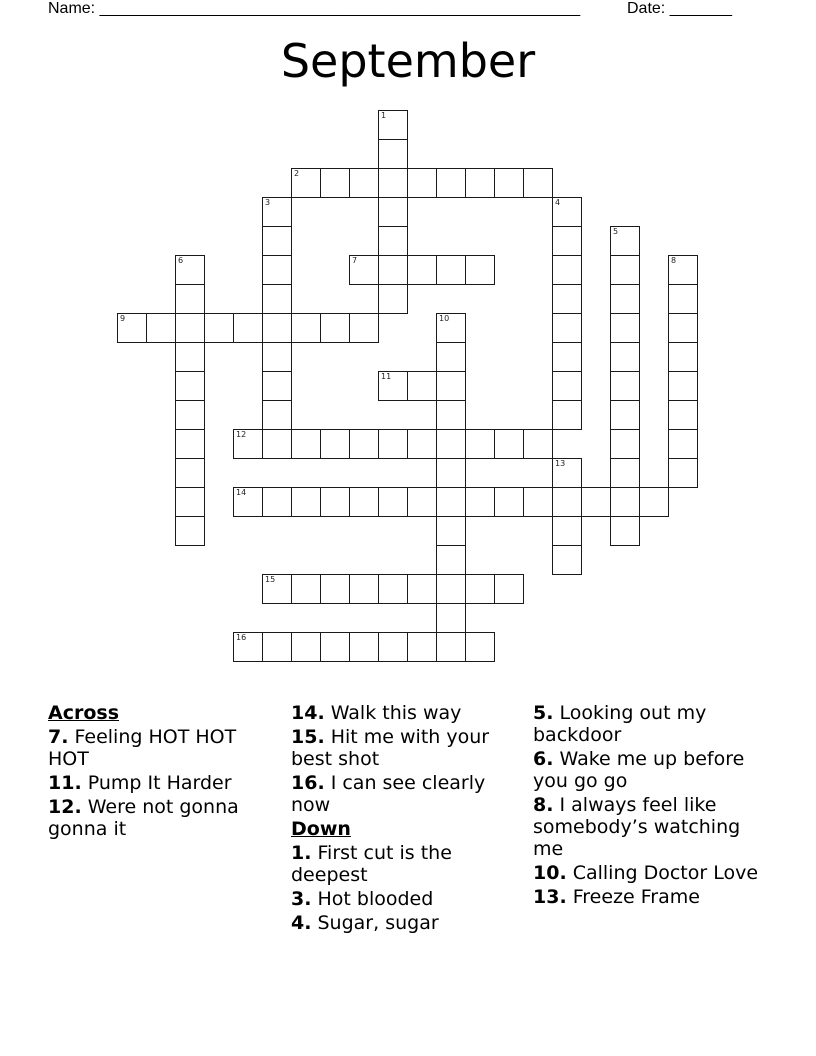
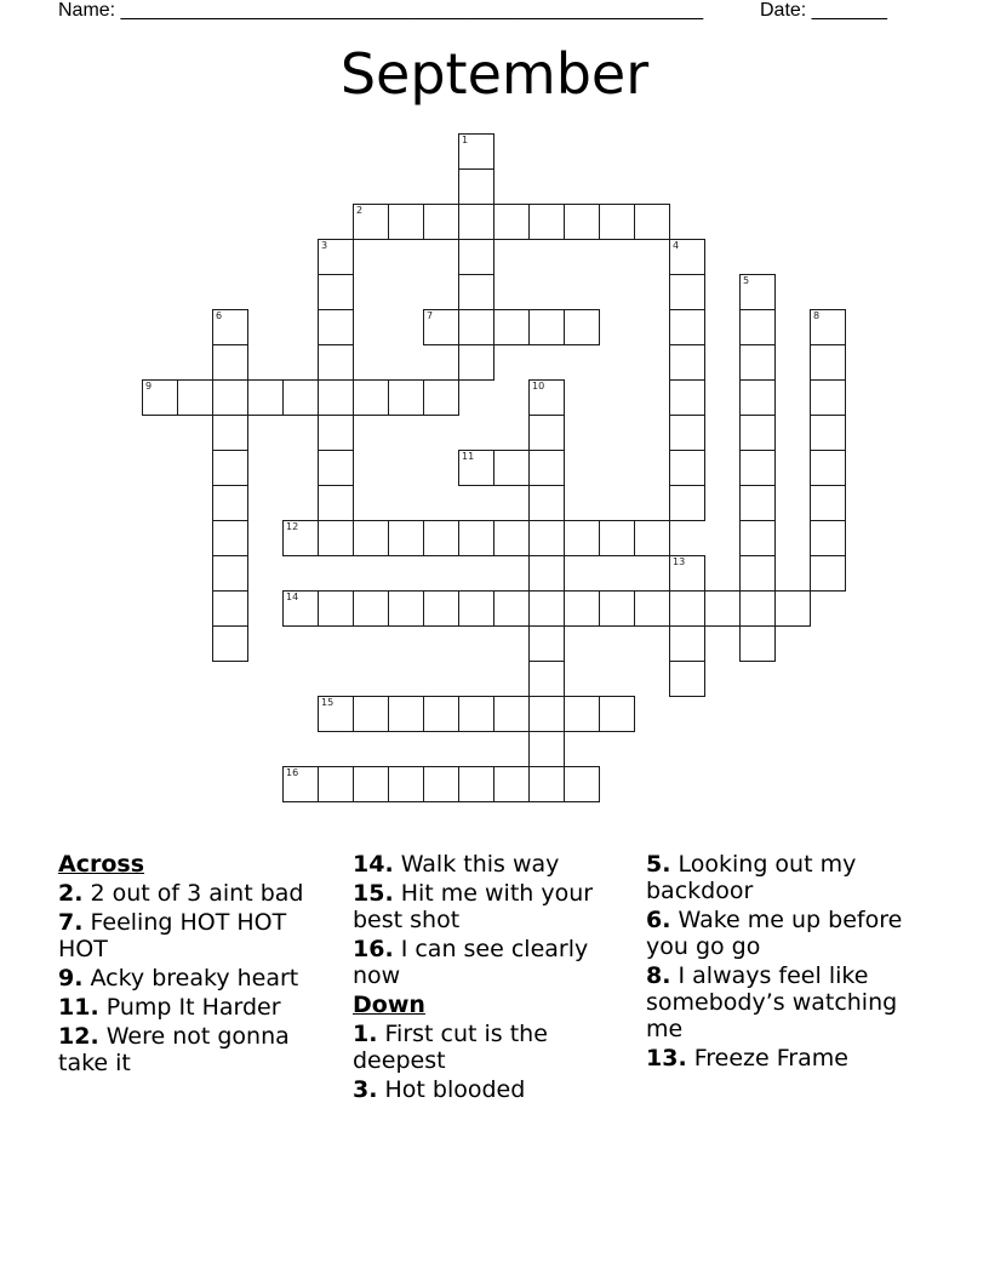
  Name: ______________________________________________________
  Date: _______
  September
  1
  2
  3
  4
  5
  6
  7
  8
  9
  10
  11
  12
  13
  14
  15
  16
  Across
+ 2. 2 out of 3 aint bad
  7. Feeling HOT HOT HOT
+ 9. Acky breaky heart
  11. Pump It Harder
- 12. Were not gonna gonna it
+ 12. Were not gonna take it
  14. Walk this way
  15. Hit me with your best shot
  16. I can see clearly now
  Down
  1. First cut is the deepest
  3. Hot blooded
- 4. Sugar, sugar
  5. Looking out my backdoor
  6. Wake me up before you go go
  8. I always feel like somebody’s watching me
- 10. Calling Doctor Love
  13. Freeze Frame
